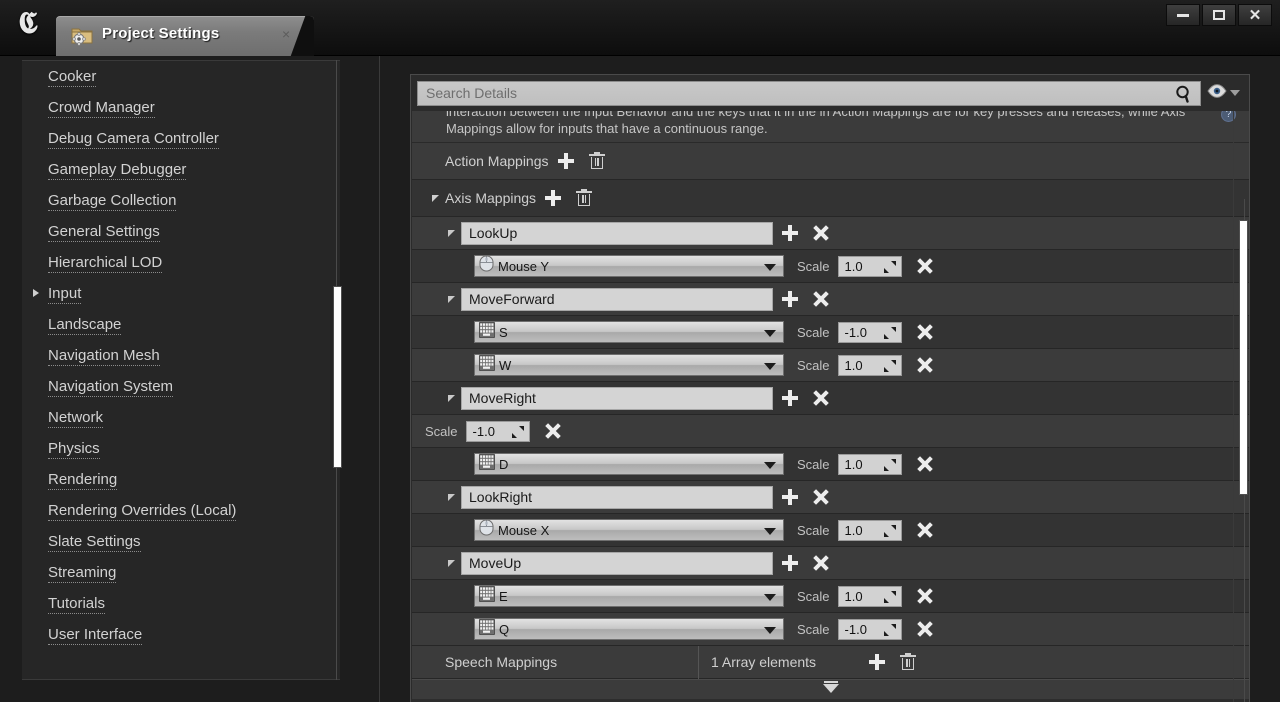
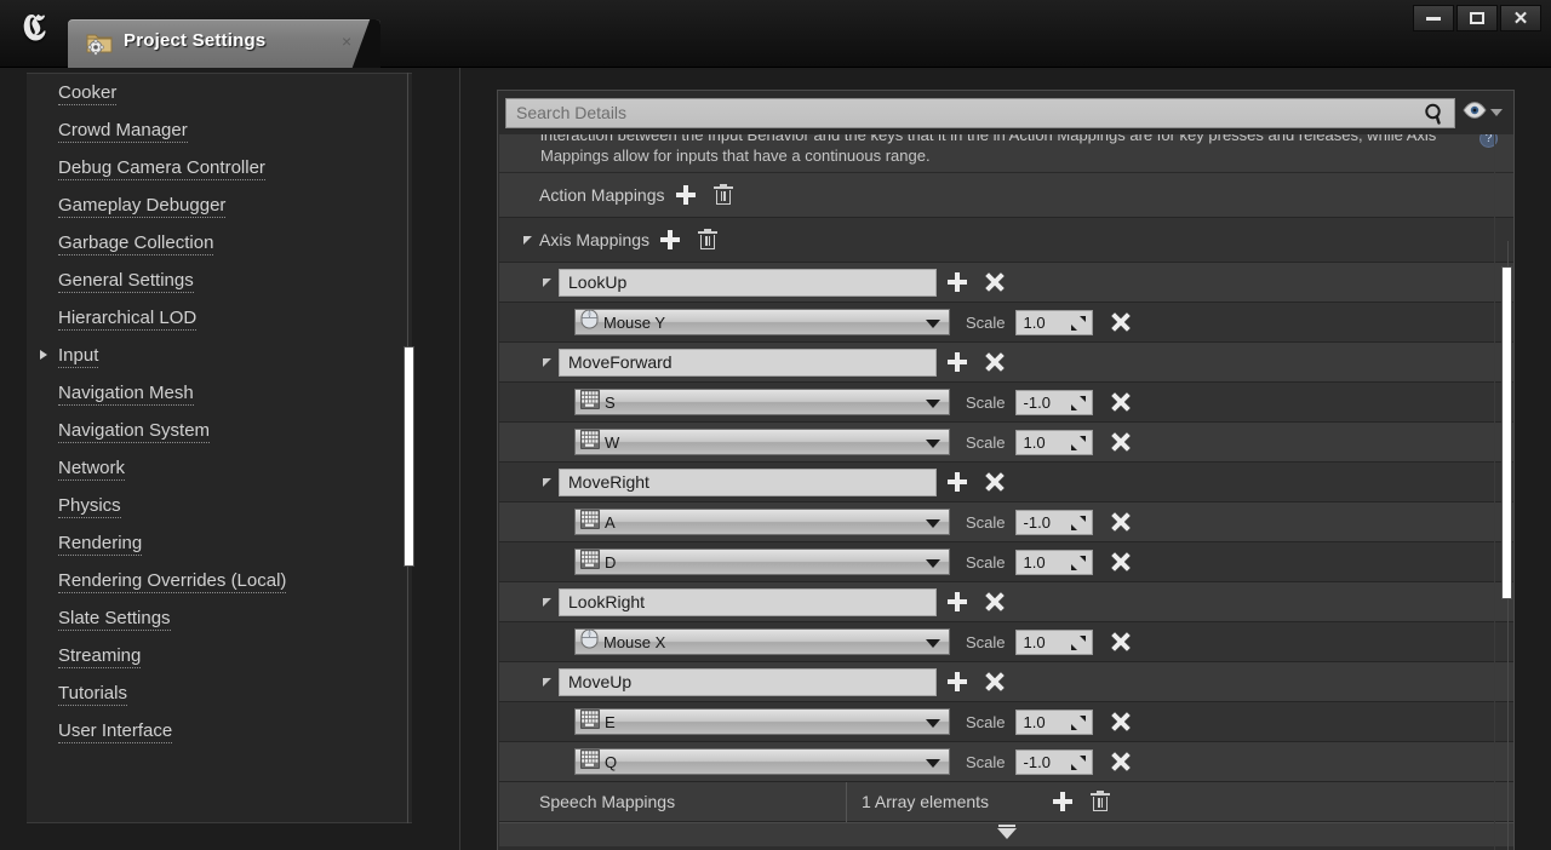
  𝕮
  Project Settings
  ×
  ✕
  Cooker
  Crowd Manager
  Debug Camera Controller
  Gameplay Debugger
  Garbage Collection
  General Settings
  Hierarchical LOD
  Input
- Landscape
  Navigation Mesh
  Navigation System
  Network
  Physics
  Rendering
  Rendering Overrides (Local)
  Slate Settings
  Streaming
  Tutorials
  User Interface
  Search Details
  interaction between the Input Behavior and the keys that it in the in Action Mappings are for key presses and releases, while Axis Mappings allow for inputs that have a continuous range.
  ?
  Action Mappings
  Axis Mappings
  LookUp
  Mouse Y
  Scale
  1.0
  MoveForward
  S
  Scale
  -1.0
  W
  Scale
  1.0
  MoveRight
+ A
  Scale
  -1.0
  D
  Scale
  1.0
  LookRight
  Mouse X
  Scale
  1.0
  MoveUp
  E
  Scale
  1.0
  Q
  Scale
  -1.0
  Speech Mappings
  1 Array elements
